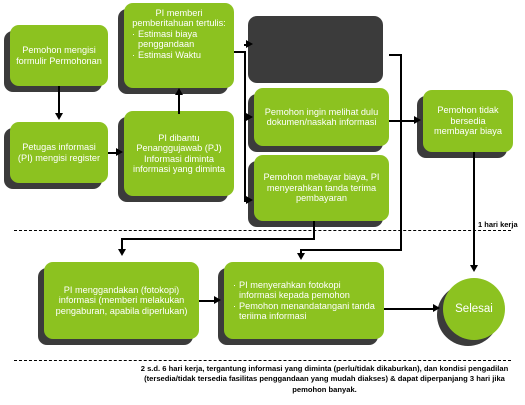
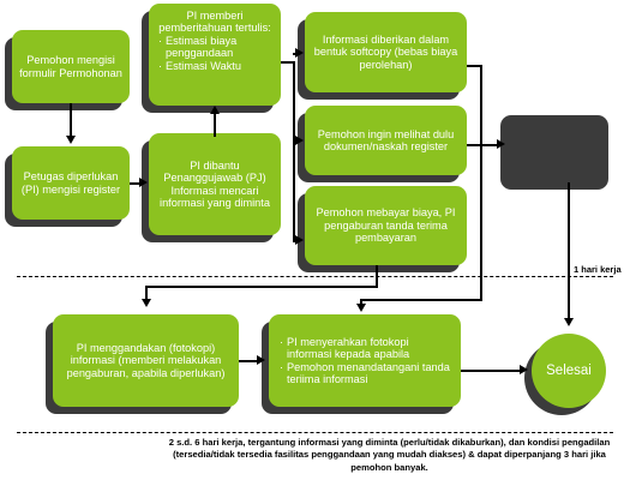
  Pemohon mengisi formulir Permohonan
- Petugas informasi (PI) mengisi register
+ Petugas diperlukan (PI) mengisi register
- PI dibantu Penanggujawab (PJ) Informasi diminta informasi yang diminta
+ PI dibantu Penanggujawab (PJ) Informasi mencari informasi yang diminta
  PI memberi pemberitahuan tertulis:
  ·
  Estimasi biaya penggandaan
  ·
  Estimasi Waktu
+ Informasi diberikan dalam bentuk softcopy (bebas biaya perolehan)
- Pemohon ingin melihat dulu dokumen/naskah informasi
+ Pemohon ingin melihat dulu dokumen/naskah register
- Pemohon mebayar biaya, PI menyerahkan tanda terima pembayaran
+ Pemohon mebayar biaya, PI pengaburan tanda terima pembayaran
- Pemohon tidak bersedia membayar biaya
  PI menggandakan (fotokopi) informasi (memberi melakukan pengaburan, apabila diperlukan)
  ·
- PI menyerahkan fotokopi informasi kepada pemohon
+ PI menyerahkan fotokopi informasi kepada apabila
  ·
  Pemohon menandatangani tanda teriima informasi
  Selesai
  1 hari kerja
  2 s.d. 6 hari kerja, tergantung informasi yang diminta (perlu/tidak dikaburkan), dan kondisi pengadilan (tersedia/tidak tersedia fasilitas penggandaan yang mudah diakses) & dapat diperpanjang 3 hari jika pemohon banyak.
